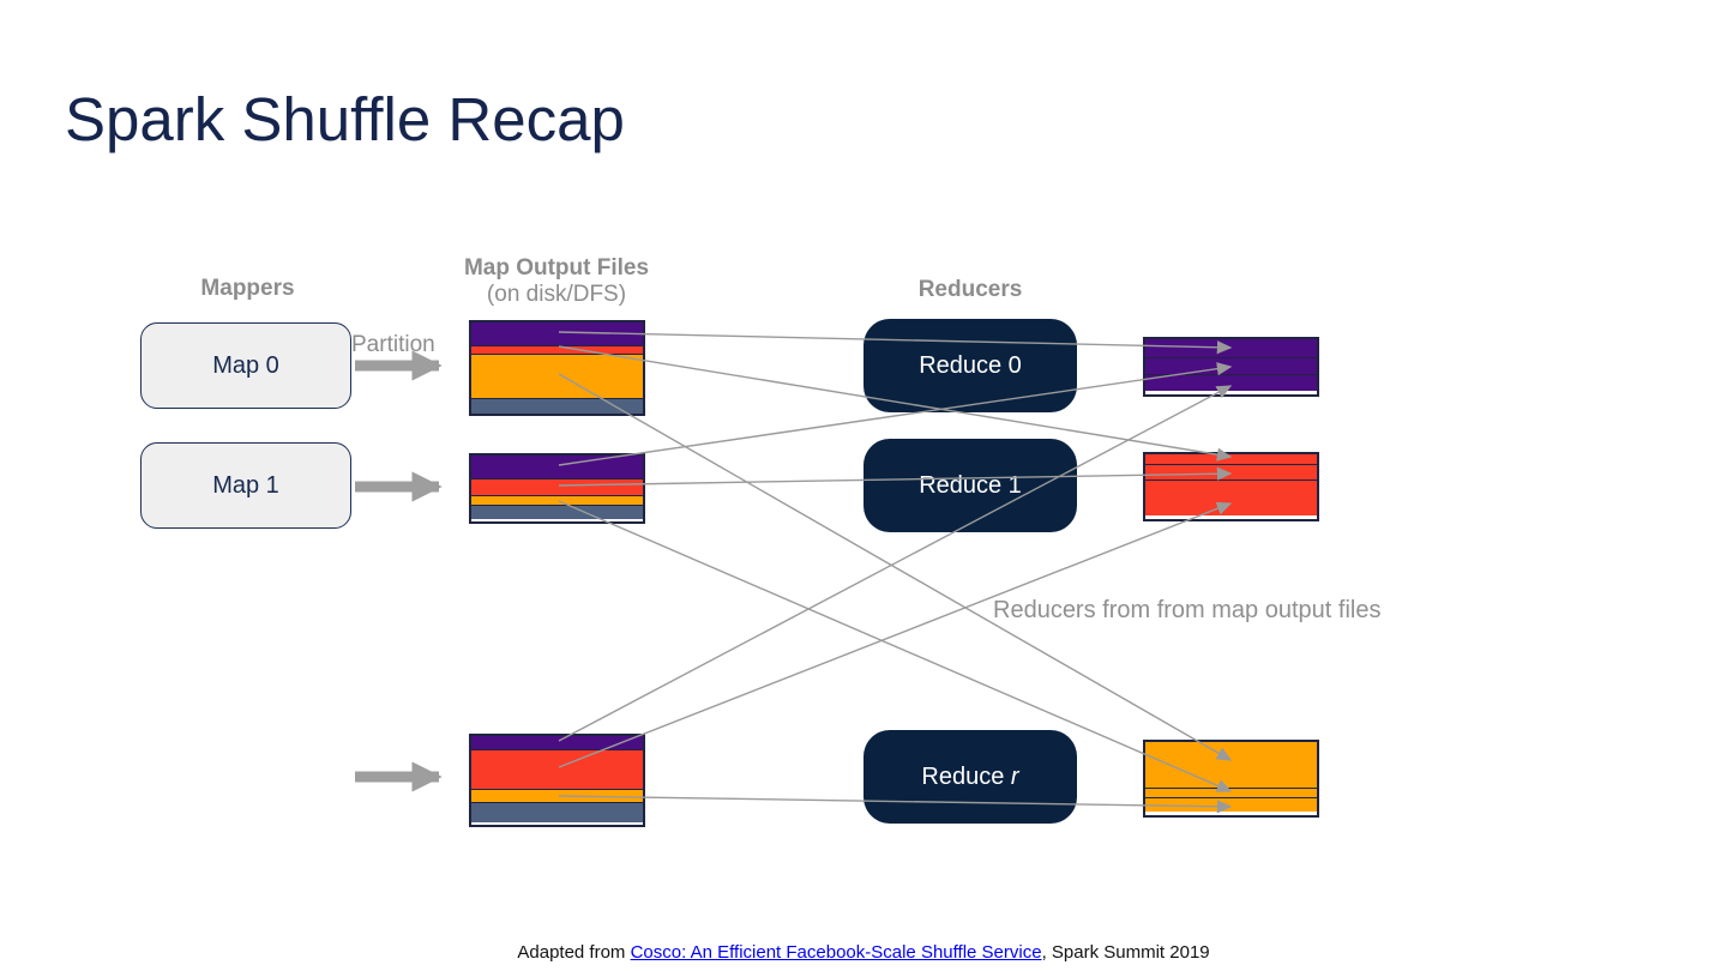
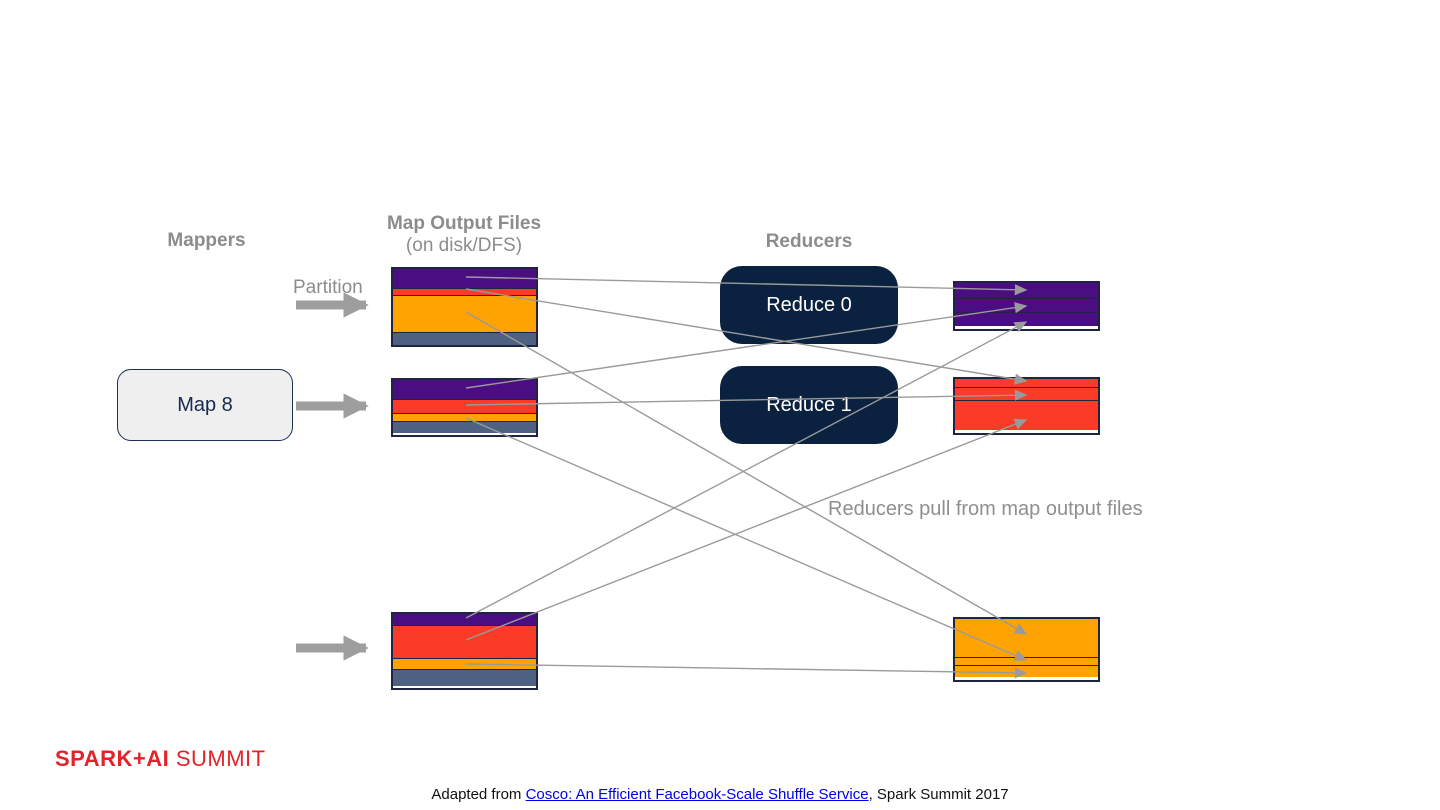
- Spark Shuffle Recap
  Mappers
  Map Output Files
  (on disk/DFS)
  Reducers
- Map 0
- Map 1
+ Map 8
  Partition
  Reduce 0
  Reduce 1
- Reduce r
- Reducers from from map output files
+ Reducers pull from map output files
+ SPARK+AI SUMMIT
- Adapted from Cosco: An Efficient Facebook-Scale Shuffle Service, Spark Summit 2019
+ Adapted from Cosco: An Efficient Facebook-Scale Shuffle Service, Spark Summit 2017
